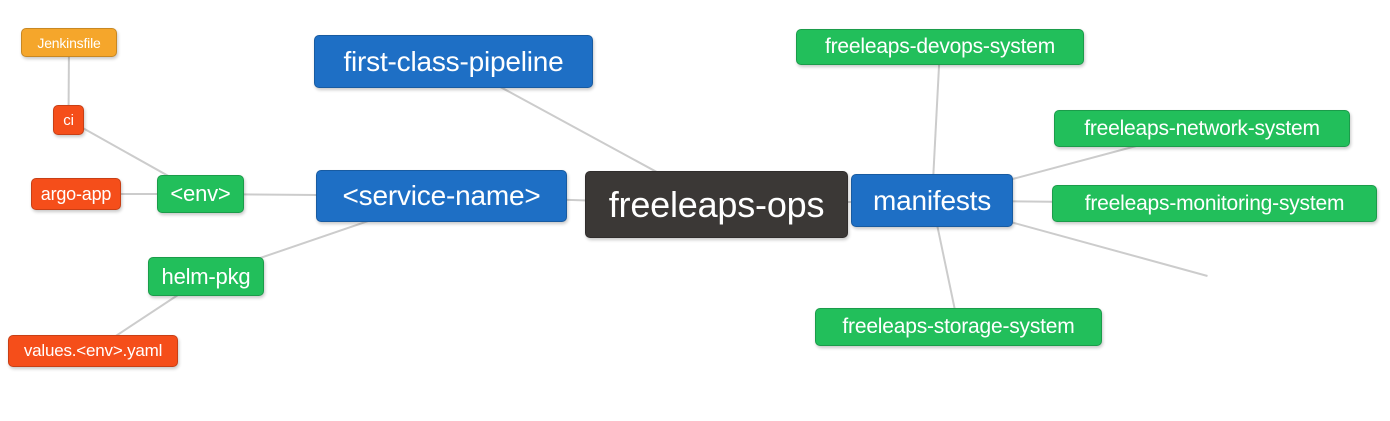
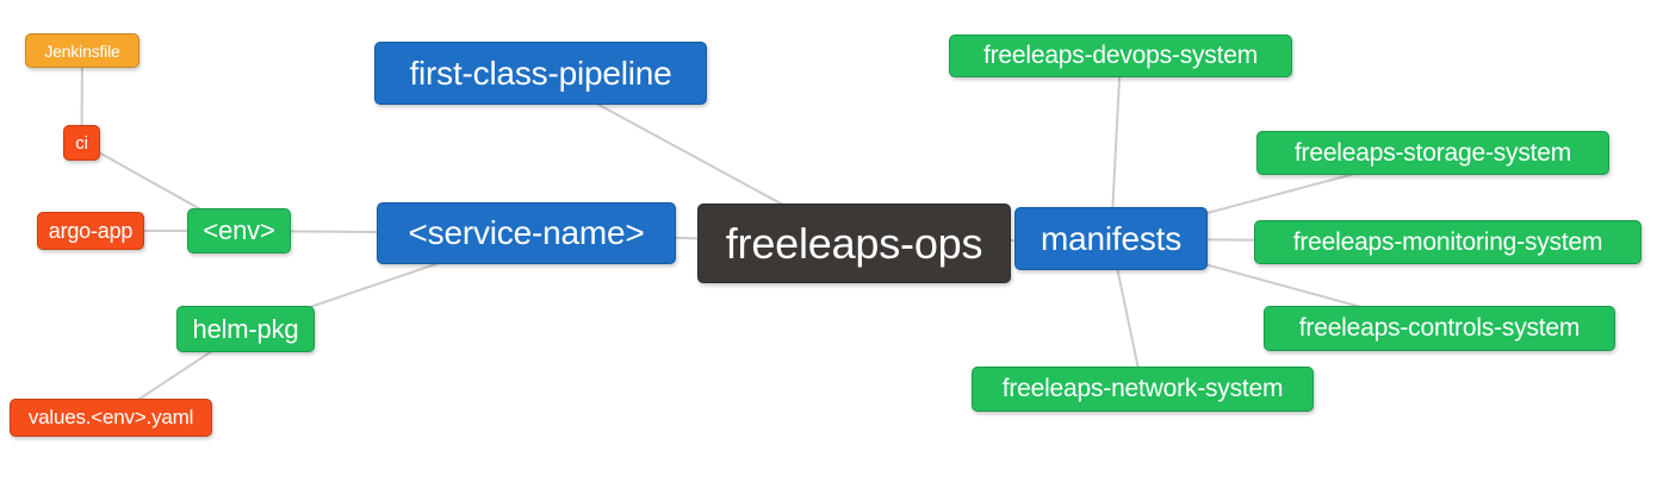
  freeleaps-ops
  <service-name>
  first-class-pipeline
  manifests
  <env>
  helm-pkg
  argo-app
  ci
  Jenkinsfile
  values.<env>.yaml
  freeleaps-devops-system
- freeleaps-network-system
+ freeleaps-storage-system
  freeleaps-monitoring-system
+ freeleaps-controls-system
- freeleaps-storage-system
+ freeleaps-network-system
